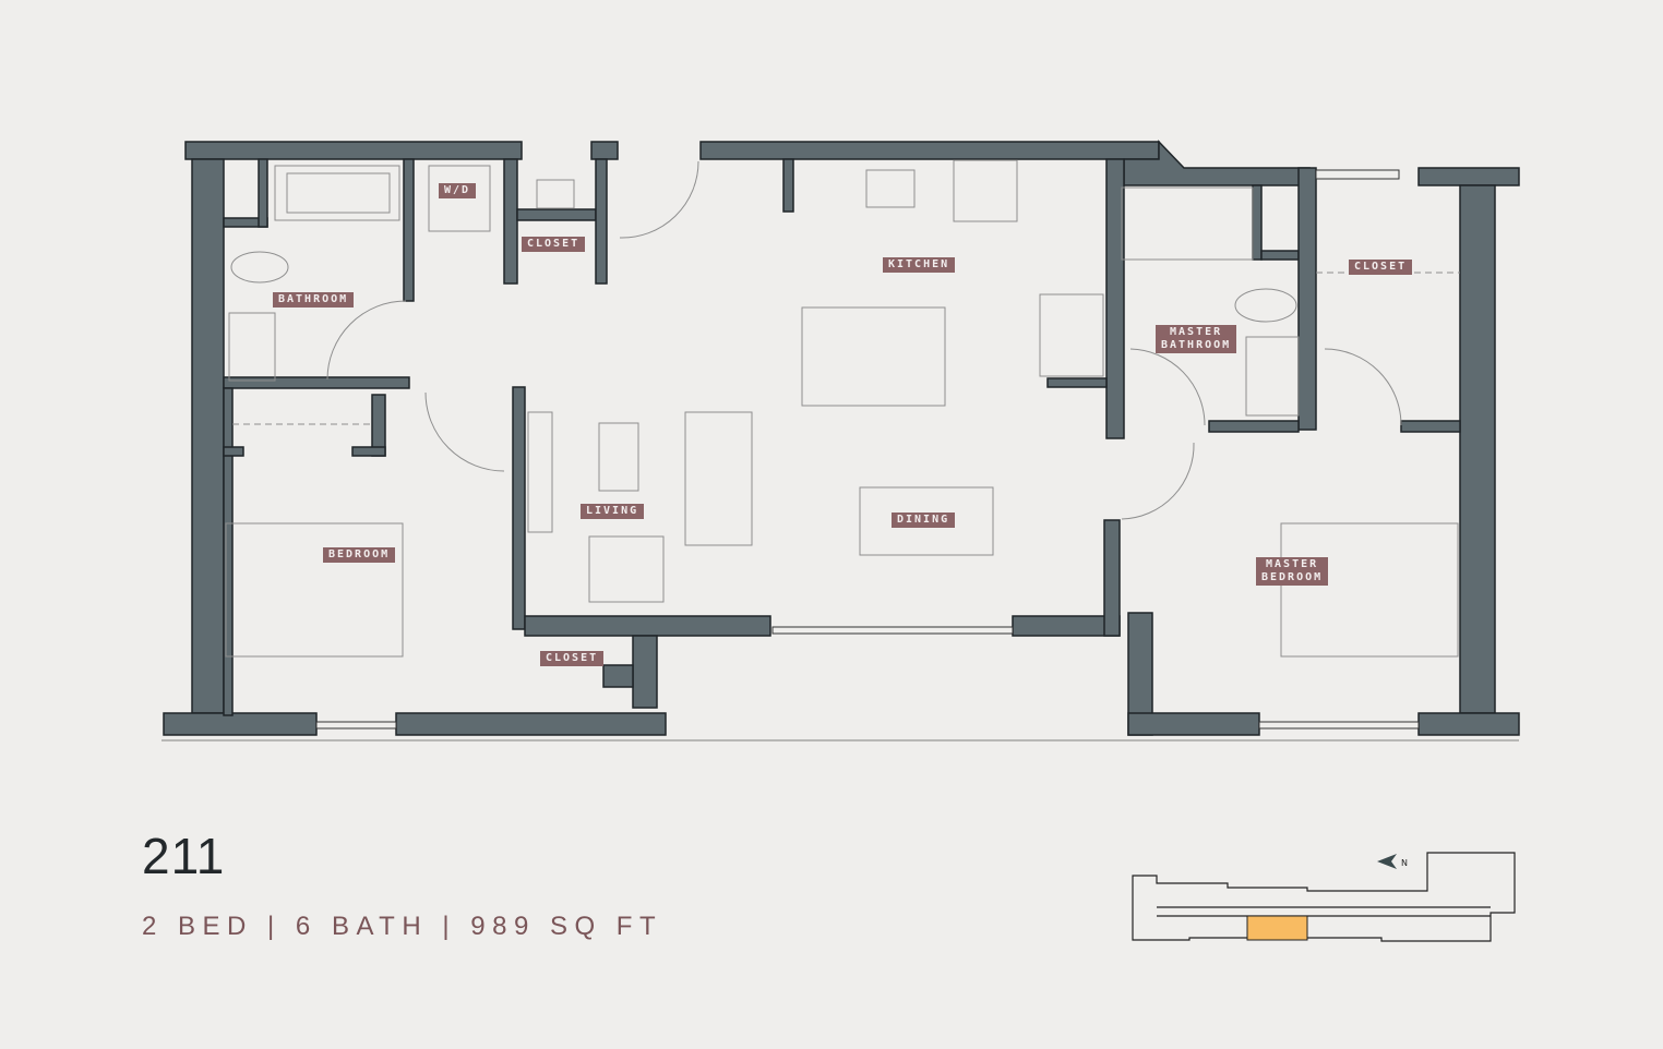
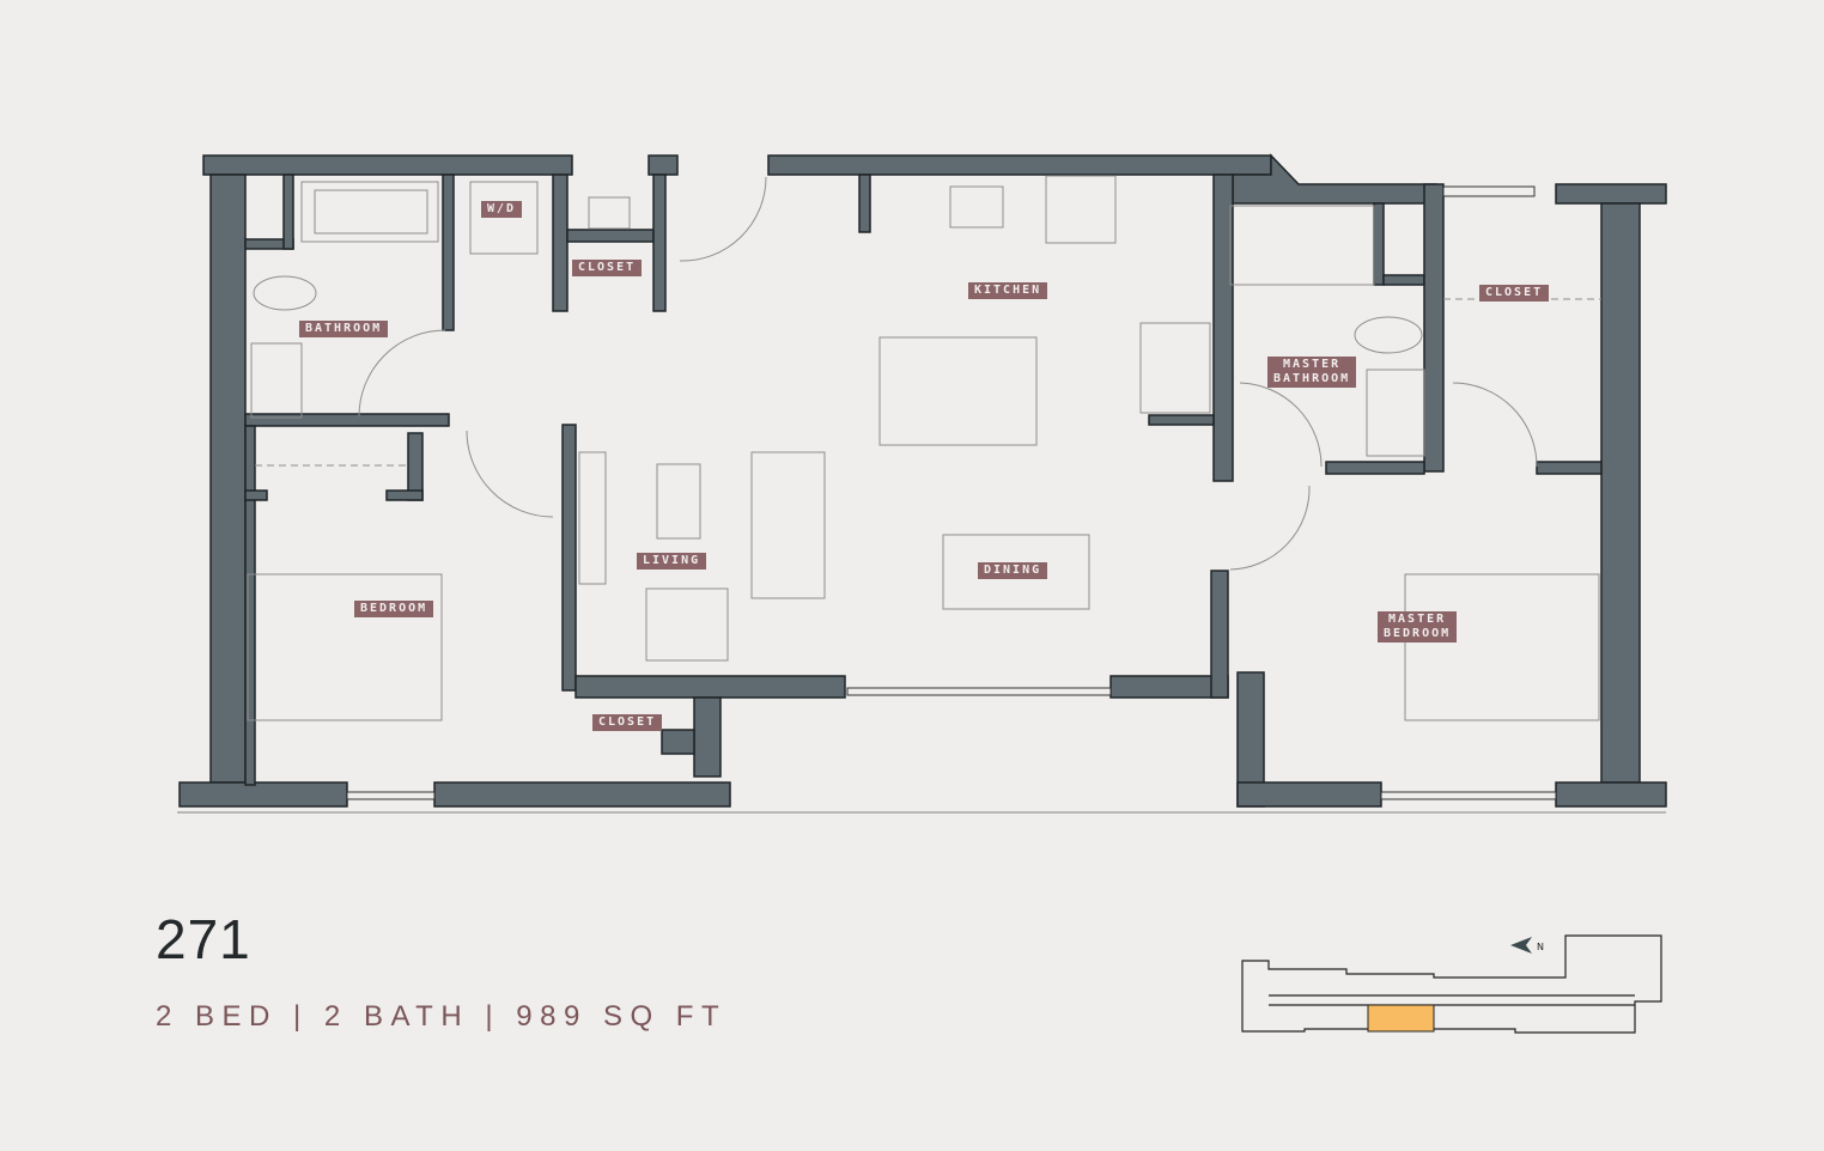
  BATHROOM
  W/D
  CLOSET
  KITCHEN
  MASTER
  BATHROOM
  CLOSET
  LIVING
  DINING
  BEDROOM
  CLOSET
  MASTER
  BEDROOM
- 211
+ 271
- 2 BED | 6 BATH | 989 SQ FT
+ 2 BED | 2 BATH | 989 SQ FT
  N
